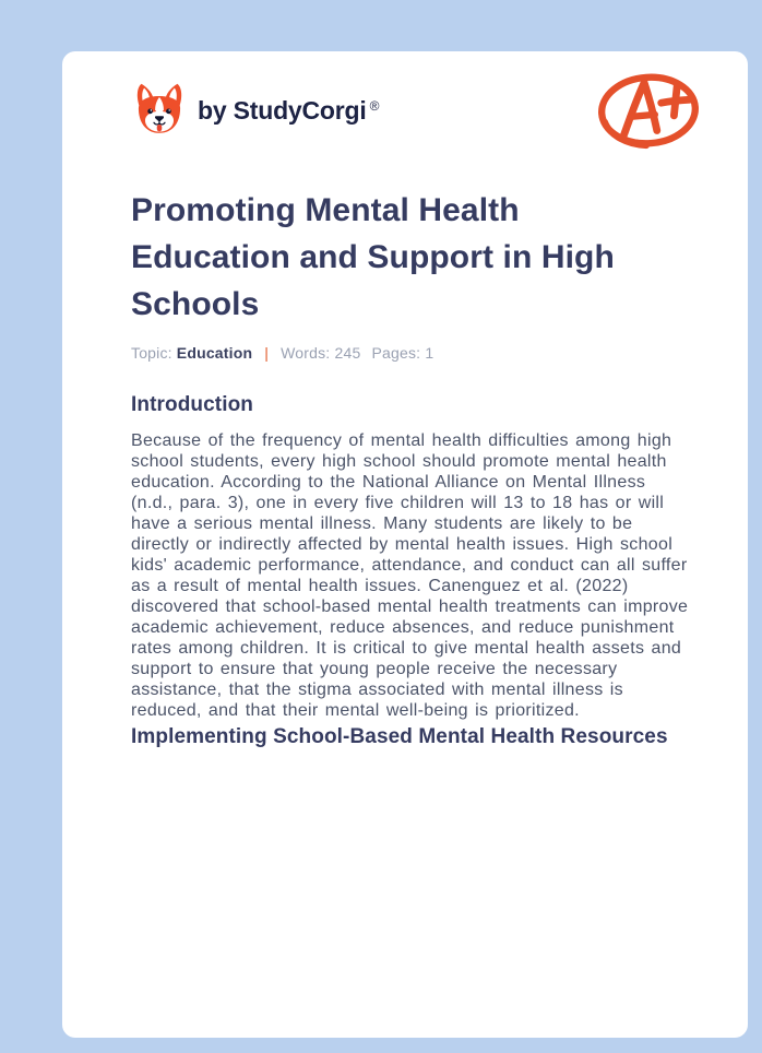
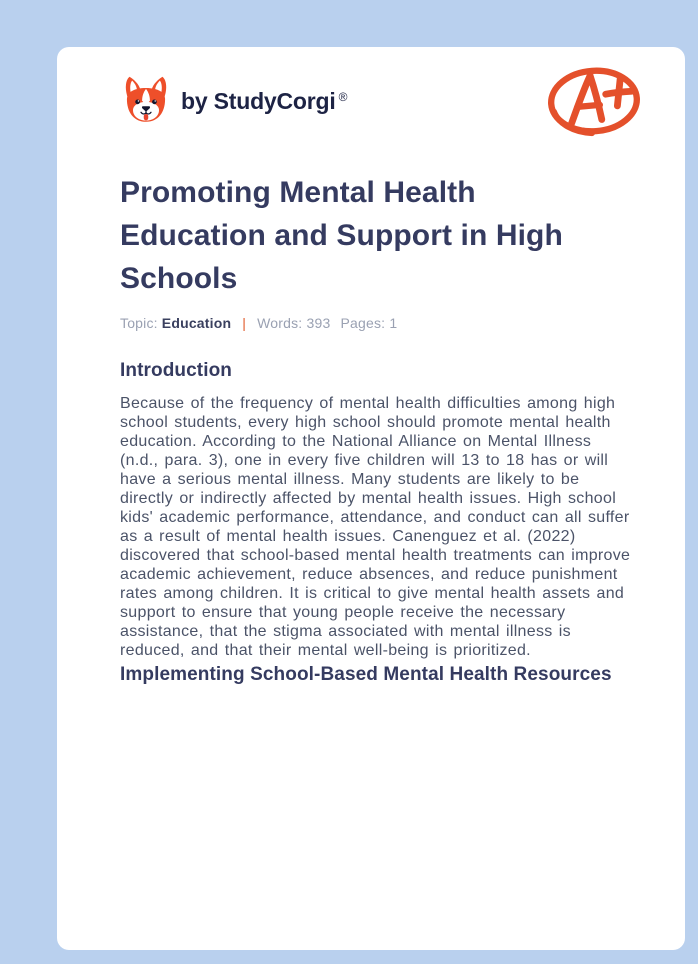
  by StudyCorgi
  ®
  Promoting Mental Health Education and Support in High Schools
- Topic: Education | Words: 245 Pages: 1
+ Topic: Education | Words: 393 Pages: 1
  Introduction
  Because of the frequency of mental health difficulties among high school students, every high school should promote mental health education. According to the National Alliance on Mental Illness (n.d., para. 3), one in every five children will 13 to 18 has or will have a serious mental illness. Many students are likely to be directly or indirectly affected by mental health issues. High school kids' academic performance, attendance, and conduct can all suffer as a result of mental health issues. Canenguez et al. (2022) discovered that school-based mental health treatments can improve academic achievement, reduce absences, and reduce punishment rates among children. It is critical to give mental health assets and support to ensure that young people receive the necessary assistance, that the stigma associated with mental illness is reduced, and that their mental well-being is prioritized.
  Implementing School-Based Mental Health Resources
